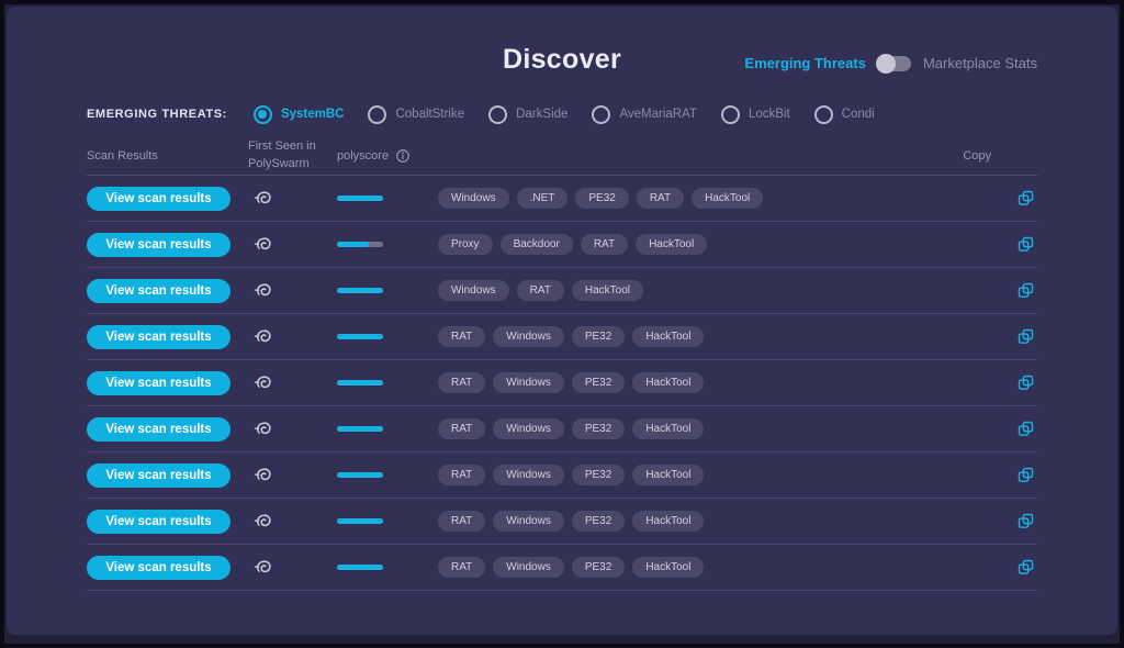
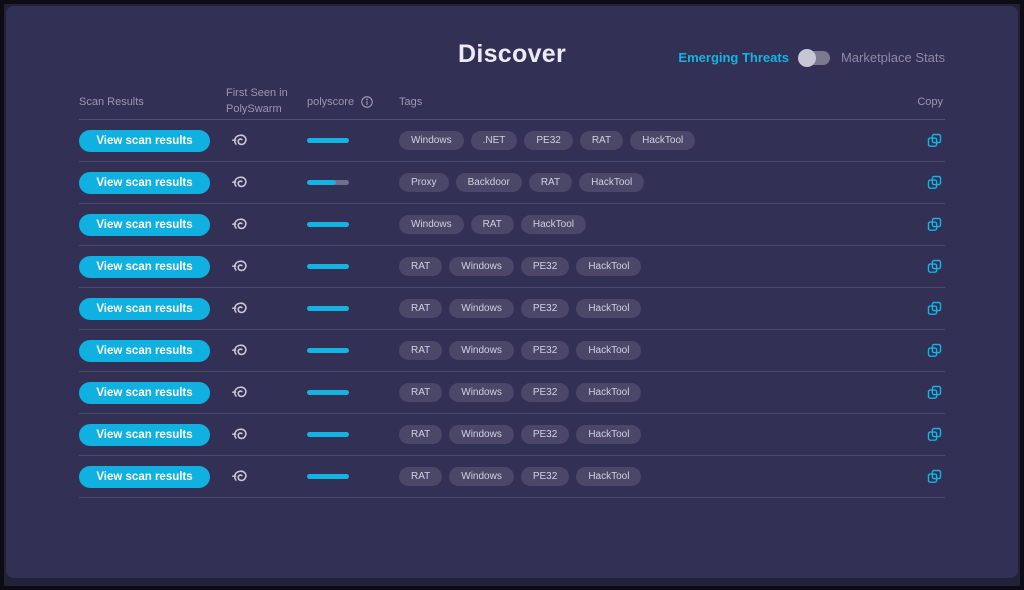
  Discover
  Emerging Threats
  Marketplace Stats
- EMERGING THREATS:
- SystemBC
- CobaltStrike
- DarkSide
- AveMariaRAT
- LockBit
- Condi
  Scan Results
  First Seen in PolySwarm
  polyscore
+ Tags
  Copy
  View scan results
  Windows
  .NET
  PE32
  RAT
  HackTool
  View scan results
  Proxy
  Backdoor
  RAT
  HackTool
  View scan results
  Windows
  RAT
  HackTool
  View scan results
  RAT
  Windows
  PE32
  HackTool
  View scan results
  RAT
  Windows
  PE32
  HackTool
  View scan results
  RAT
  Windows
  PE32
  HackTool
  View scan results
  RAT
  Windows
  PE32
  HackTool
  View scan results
  RAT
  Windows
  PE32
  HackTool
  View scan results
  RAT
  Windows
  PE32
  HackTool
